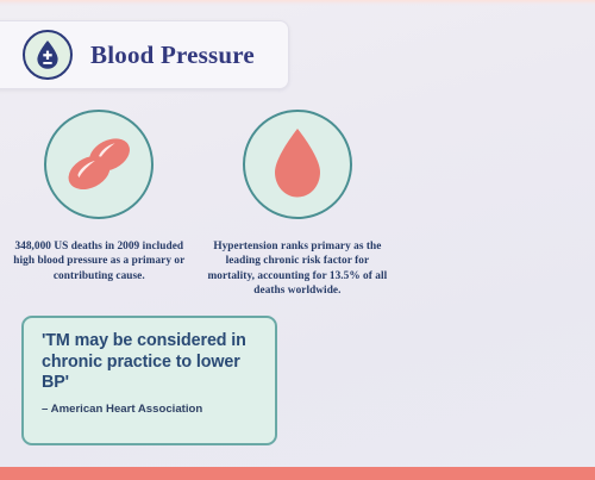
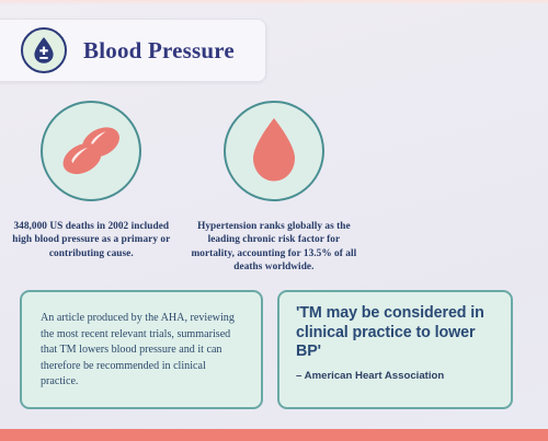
  Blood Pressure
- 348,000 US deaths in 2009 included high blood pressure as a primary or contributing cause.
+ 348,000 US deaths in 2002 included high blood pressure as a primary or contributing cause.
- Hypertension ranks primary as the leading chronic risk factor for mortality, accounting for 13.5% of all deaths worldwide.
+ Hypertension ranks globally as the leading chronic risk factor for mortality, accounting for 13.5% of all deaths worldwide.
+ An article produced by the AHA, reviewing the most recent relevant trials, summarised that TM lowers blood pressure and it can therefore be recommended in clinical practice.
- 'TM may be considered in chronic practice to lower BP'
+ 'TM may be considered in clinical practice to lower BP'
  – American Heart Association
